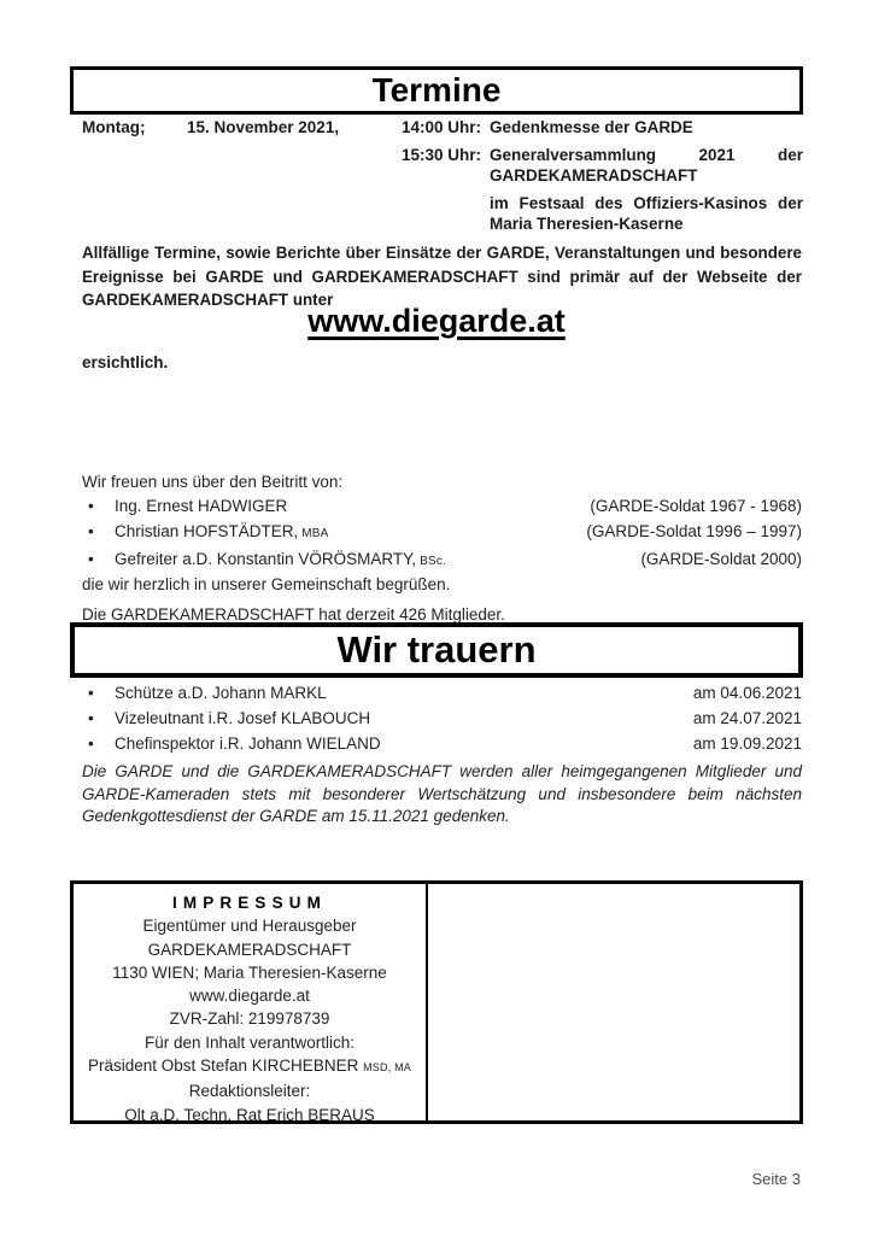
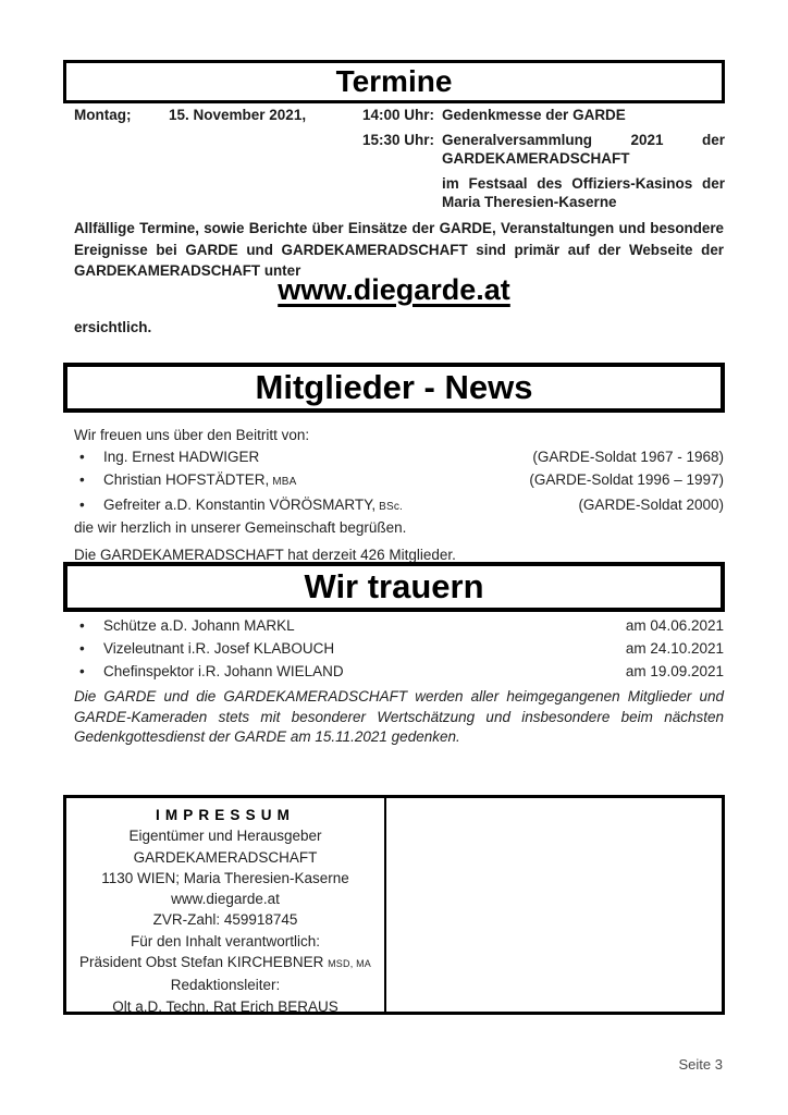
  Termine
  Montag;
  15. November 2021,
  14:00 Uhr:
  Gedenkmesse der GARDE
  15:30 Uhr:
  Generalversammlung
  2021
  der
  GARDEKAMERADSCHAFT
  im
  Festsaal
  des
  Offiziers-Kasinos
  der
  Maria Theresien-Kaserne
  Allfällige Termine, sowie Berichte über Einsätze der GARDE, Veranstaltungen und besondere Ereignisse bei GARDE und GARDEKAMERADSCHAFT sind primär auf der Webseite der GARDEKAMERADSCHAFT unter
  www.diegarde.at
  ersichtlich.
+ Mitglieder - News
  Wir freuen uns über den Beitritt von:
  •
  Ing. Ernest HADWIGER
  (GARDE-Soldat 1967 - 1968)
  •
  Christian HOFSTÄDTER,
  MBA
  (GARDE-Soldat 1996 – 1997)
  •
  Gefreiter a.D. Konstantin VÖRÖSMARTY,
  BSc.
  (GARDE-Soldat 2000)
  die wir herzlich in unserer Gemeinschaft begrüßen.
  Die GARDEKAMERADSCHAFT hat derzeit 426 Mitglieder.
  Wir trauern
  •
  Schütze a.D. Johann MARKL
  am 04.06.2021
  •
  Vizeleutnant i.R. Josef KLABOUCH
- am 24.07.2021
+ am 24.10.2021
  •
  Chefinspektor i.R. Johann WIELAND
  am 19.09.2021
  Die GARDE und die GARDEKAMERADSCHAFT werden aller heimgegangenen Mitglieder und GARDE-Kameraden stets mit besonderer Wertschätzung und insbesondere beim nächsten Gedenkgottesdienst der GARDE am 15.11.2021 gedenken.
  IMPRESSUM
  Eigentümer und Herausgeber
  GARDEKAMERADSCHAFT
  1130 WIEN; Maria Theresien-Kaserne
  www.diegarde.at
- ZVR-Zahl: 219978739
+ ZVR-Zahl: 459918745
  Für den Inhalt verantwortlich:
  Präsident Obst Stefan KIRCHEBNER MSD, MA
  Redaktionsleiter:
  Olt a.D. Techn. Rat Erich BERAUS
  Seite 3
